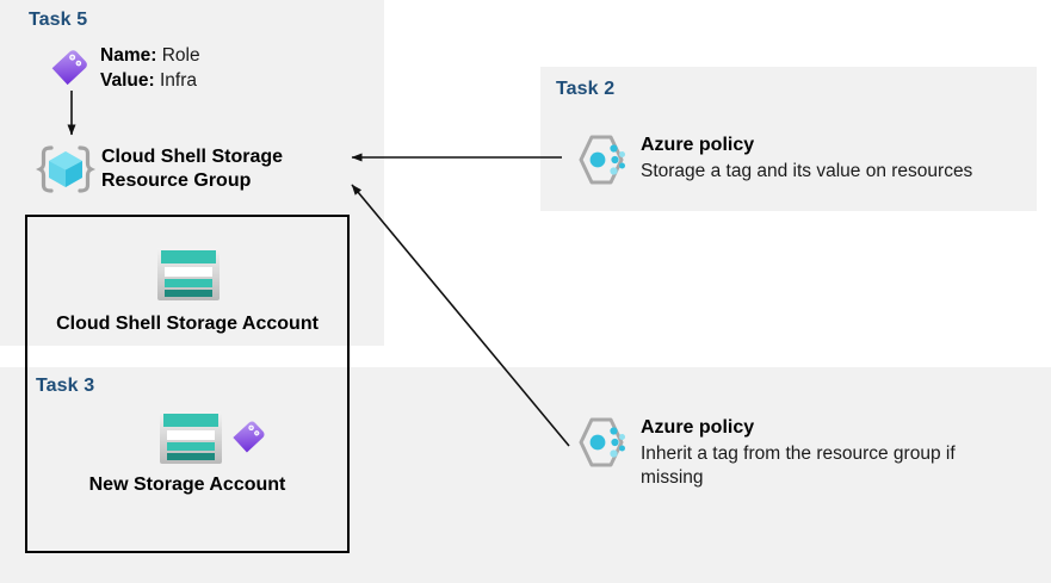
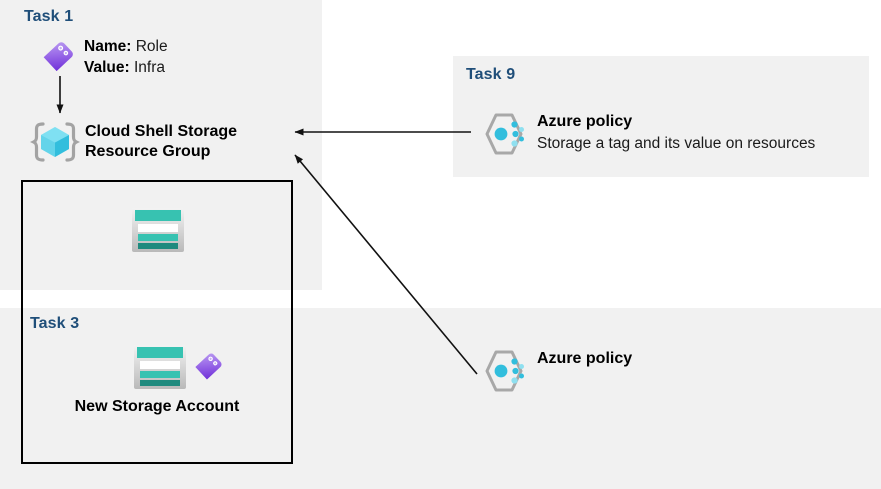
- Task 5
+ Task 1
  Name: Role
  Value: Infra
  Cloud Shell Storage
  Resource Group
- Cloud Shell Storage Account
  Task 3
  New Storage Account
- Task 2
+ Task 9
  Azure policy
  Storage a tag and its value on resources
  Azure policy
- Inherit a tag from the resource group if missing
